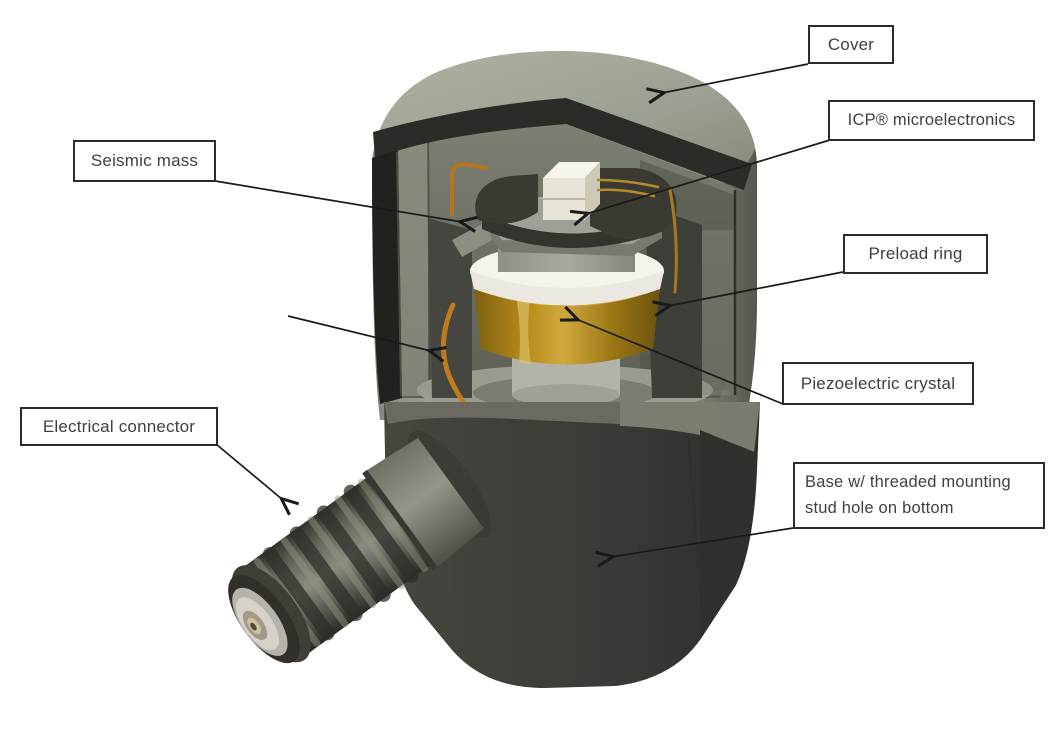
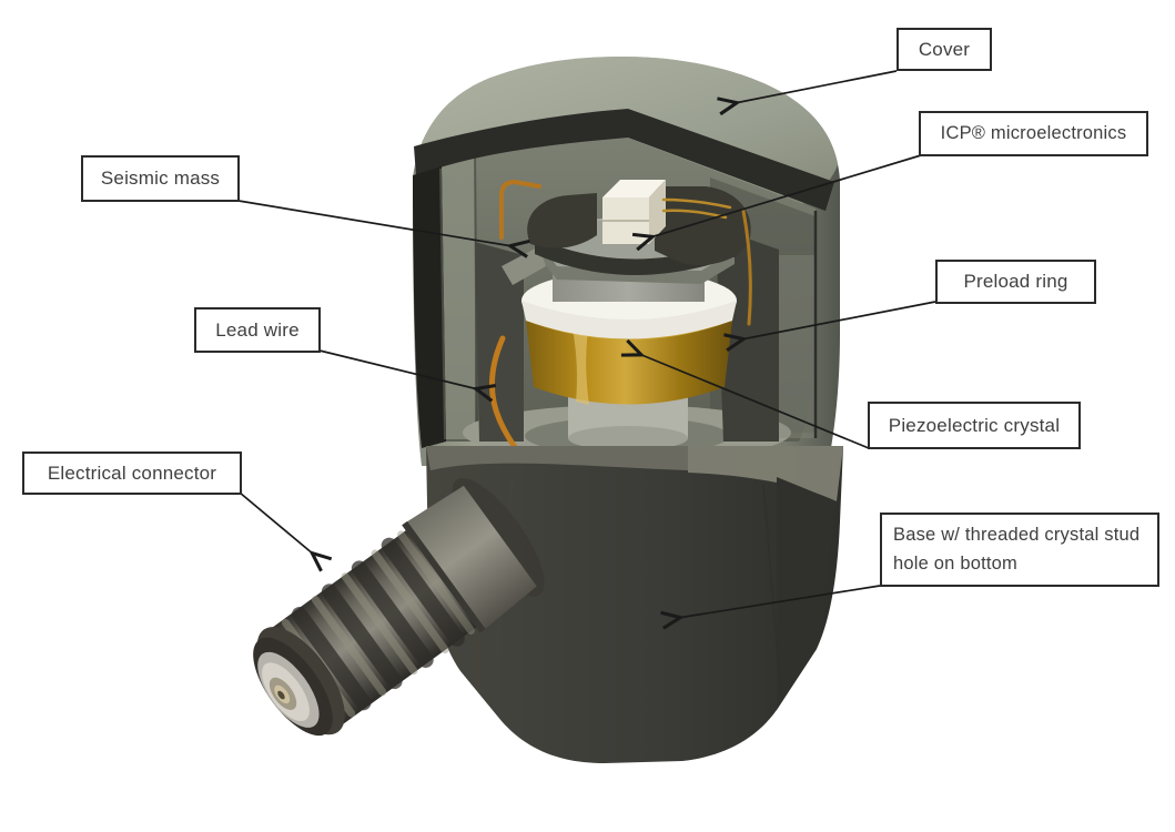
  Cover
  ICP® microelectronics
  Seismic mass
  Preload ring
+ Lead wire
  Piezoelectric crystal
  Electrical connector
- Base w/ threaded mounting stud hole on bottom
+ Base w/ threaded crystal stud hole on bottom
